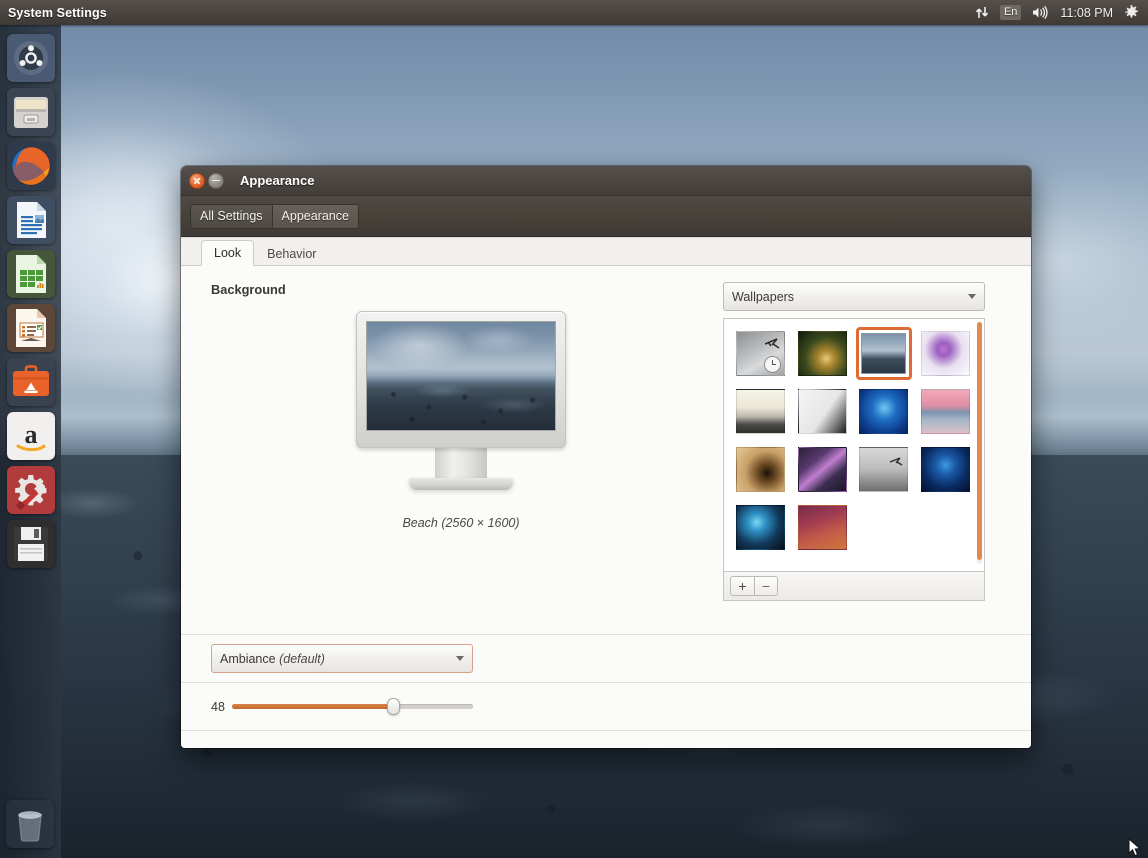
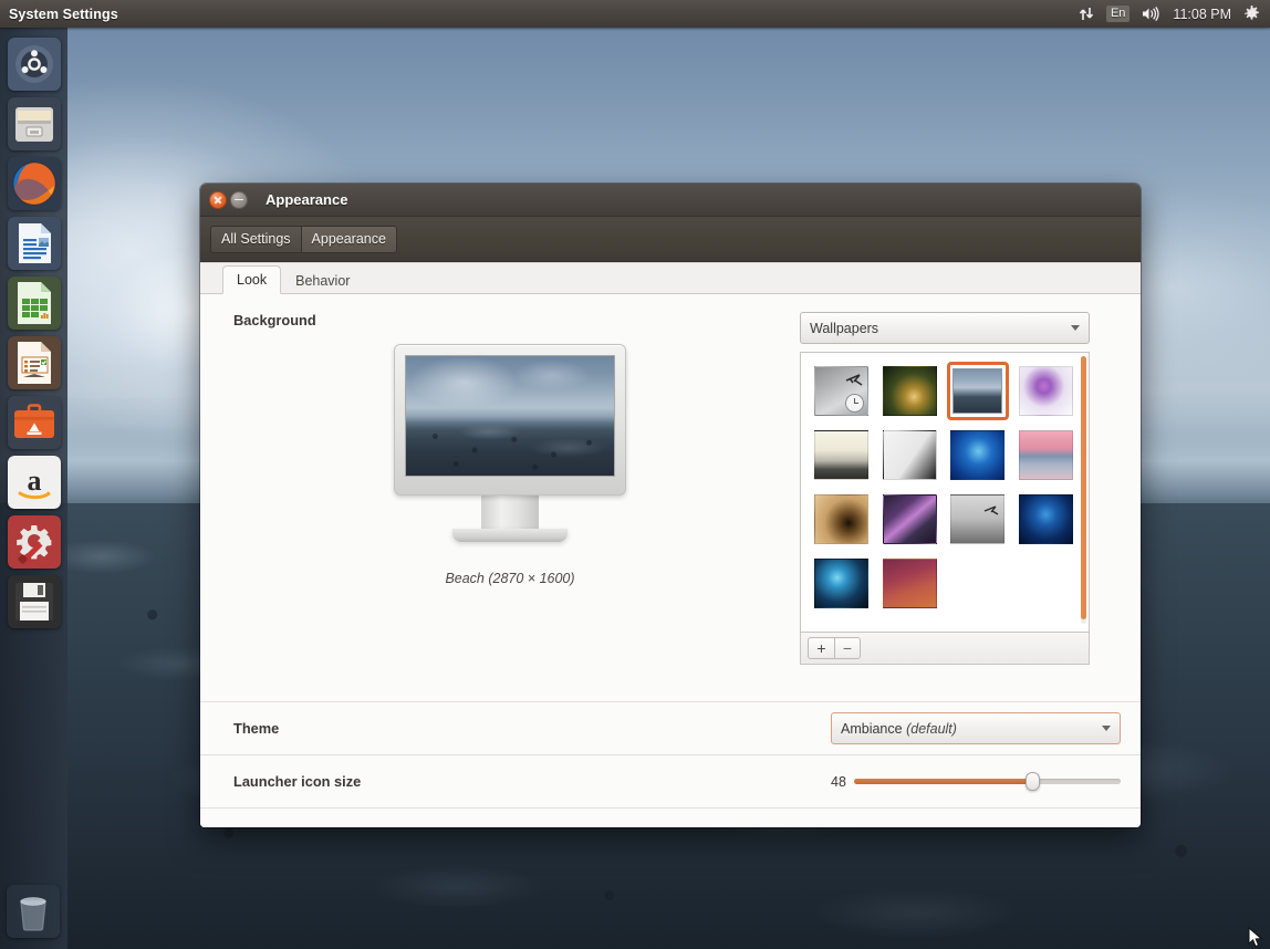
  System Settings
  En
  11:08 PM
  a
  Appearance
  All Settings
  Appearance
  Look
  Behavior
  Background
- Beach (2560 × 1600)
+ Beach (2870 × 1600)
  Wallpapers
  +
  −
+ Theme
  Ambiance (default)
+ Launcher icon size
  48
